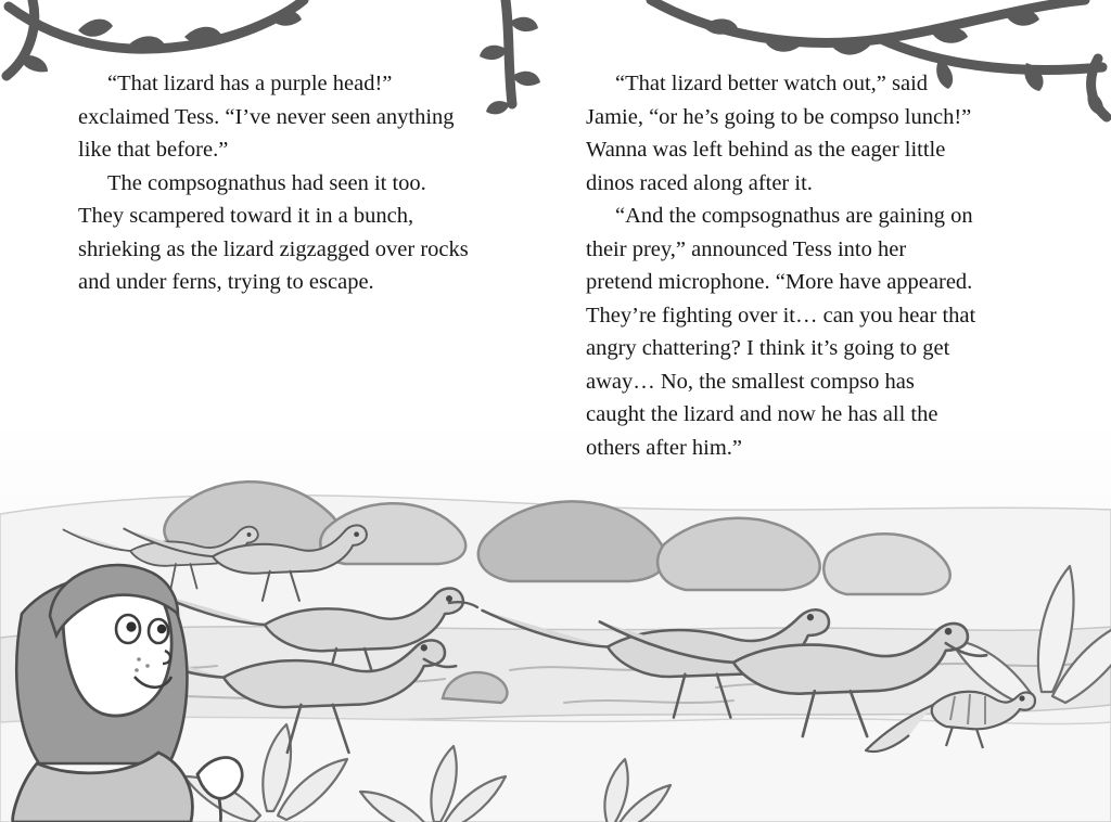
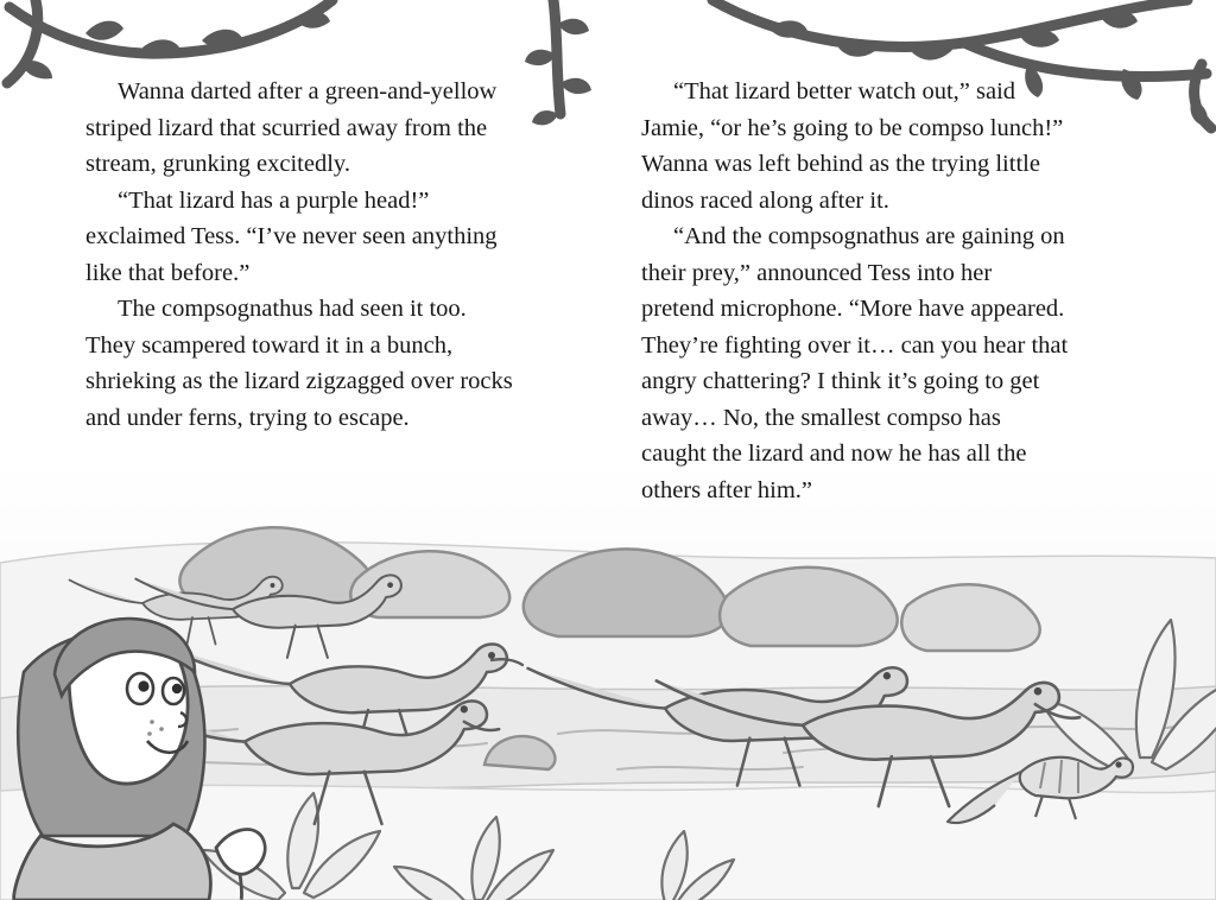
+ Wanna darted after a green-and-yellow striped lizard that scurried away from the stream, grunking excitedly.
  “That lizard has a purple head!” exclaimed Tess. “I’ve never seen anything like that before.”
  The compsognathus had seen it too. They scampered toward it in a bunch, shrieking as the lizard zigzagged over rocks and under ferns, trying to escape.
- “That lizard better watch out,” said Jamie, “or he’s going to be compso lunch!” Wanna was left behind as the eager little dinos raced along after it.
+ “That lizard better watch out,” said Jamie, “or he’s going to be compso lunch!” Wanna was left behind as the trying little dinos raced along after it.
  “And the compsognathus are gaining on their prey,” announced Tess into her pretend microphone. “More have appeared. They’re fighting over it… can you hear that angry chattering? I think it’s going to get away… No, the smallest compso has caught the lizard and now he has all the others after him.”
